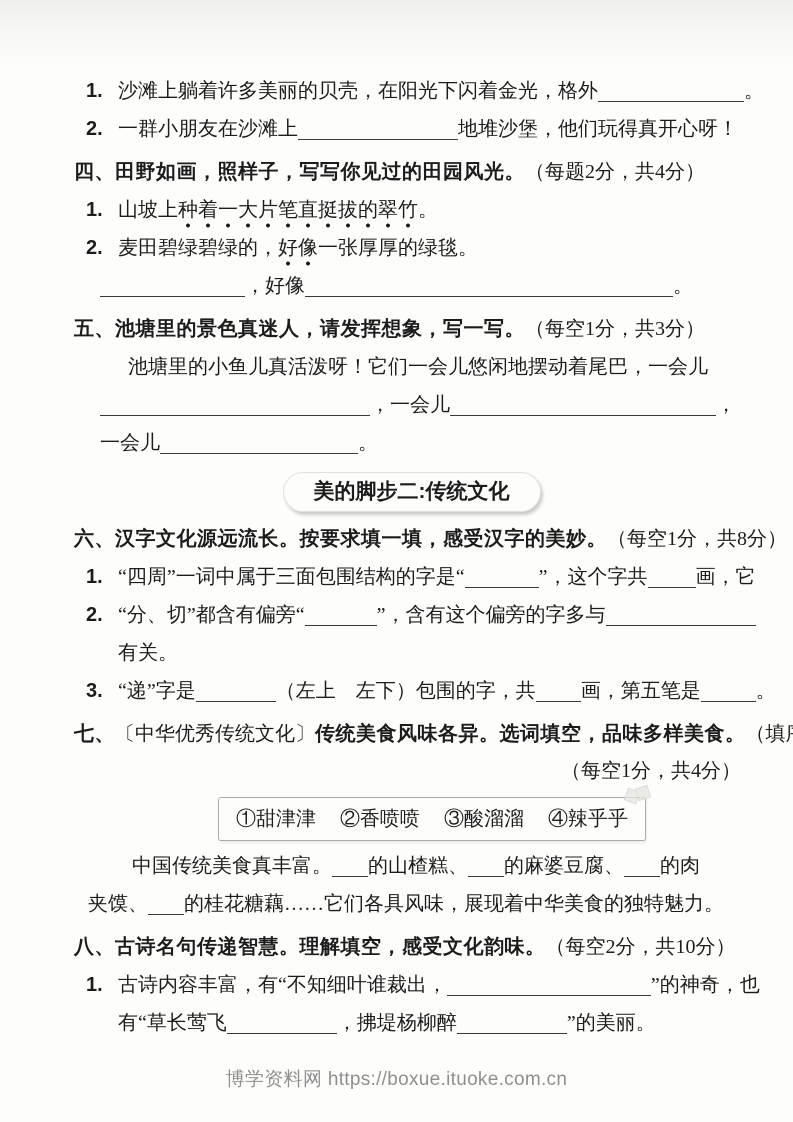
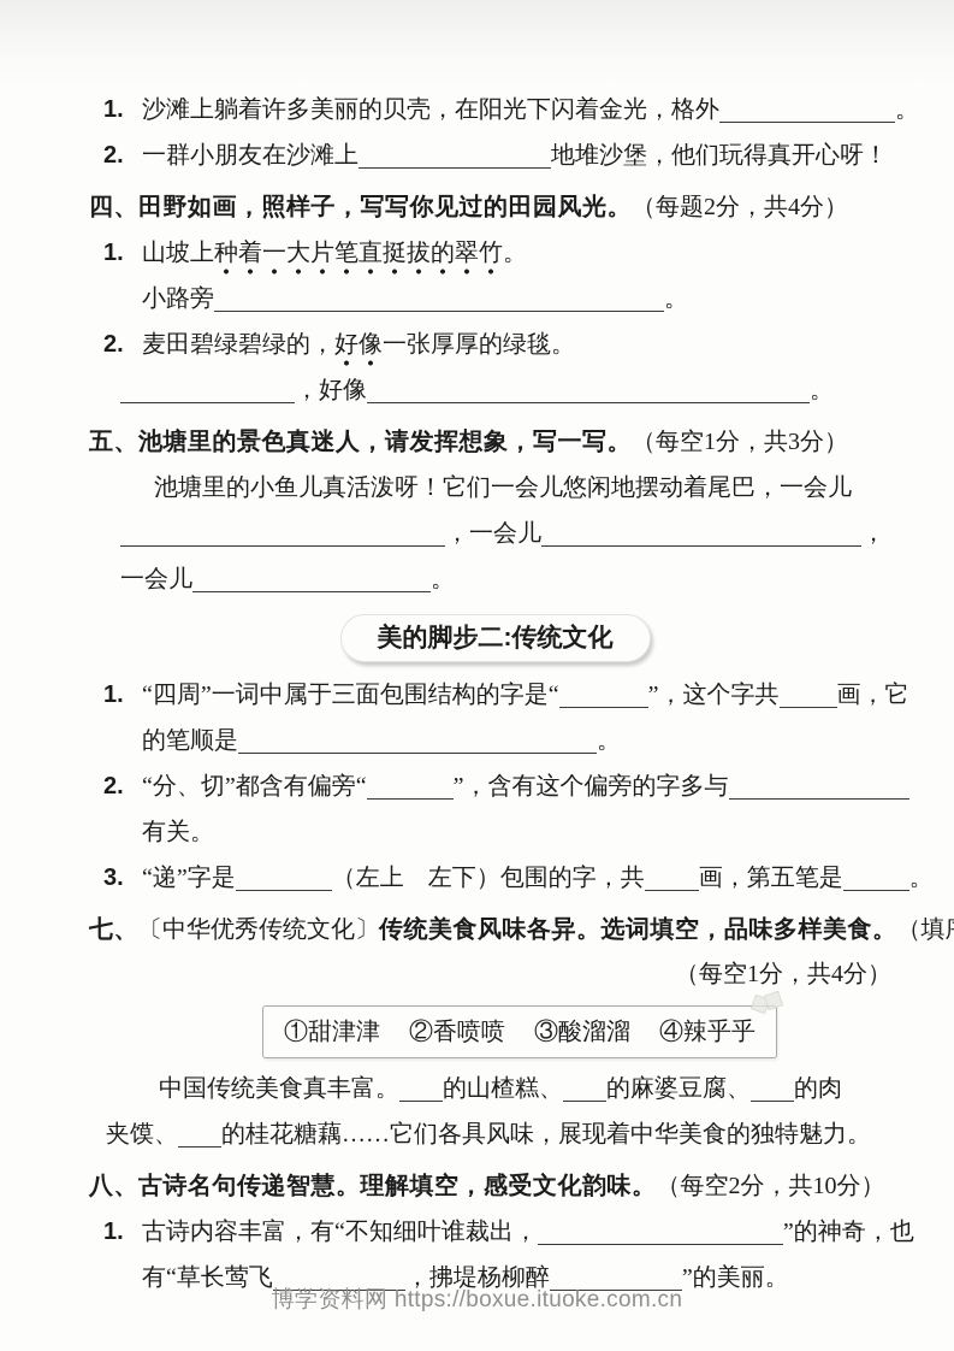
  1.
  沙滩上躺着许多美丽的贝壳，在阳光下闪着金光，格外 。
  2.
  一群小朋友在沙滩上 地堆沙堡，他们玩得真开心呀！
  四、田野如画，照样子，写写你见过的田园风光。（每题2分，共4分）
  1.
  山坡上种着一大片笔直挺拔的翠竹。
+ 小路旁 。
  2.
  麦田碧绿碧绿的，好像一张厚厚的绿毯。
  ，好像 。
  五、池塘里的景色真迷人，请发挥想象，写一写。（每空1分，共3分）
  池塘里的小鱼儿真活泼呀！它们一会儿悠闲地摆动着尾巴，一会儿
  ，一会儿 ，
  一会儿 。
  美的脚步二:传统文化
- 六、汉字文化源远流长。按要求填一填，感受汉字的美妙。（每空1分，共8分）
  1.
  “四周”一词中属于三面包围结构的字是“ ”，这个字共 画，它
+ 的笔顺是 。
  2.
  “分、切”都含有偏旁“ ”，含有这个偏旁的字多与
  有关。
  3.
  “递”字是 （左上 左下）包围的字，共 画，第五笔是 。
  七、〔中华优秀传统文化〕传统美食风味各异。选词填空，品味多样美食。（填
  （每空1分，共4分）
  ①甜津津 ②香喷喷 ③酸溜溜 ④辣乎乎
  中国传统美食真丰富。 的山楂糕、 的麻婆豆腐、 的肉
  夹馍、 的桂花糖藕……它们各具风味，展现着中华美食的独特魅力。
  八、古诗名句传递智慧。理解填空，感受文化韵味。（每空2分，共10分）
  1.
  古诗内容丰富，有“不知细叶谁裁出， ”的神奇，也
  有“草长莺飞 ，拂堤杨柳醉 ”的美丽。
  博学资料网 https://boxue.ituoke.com.cn
